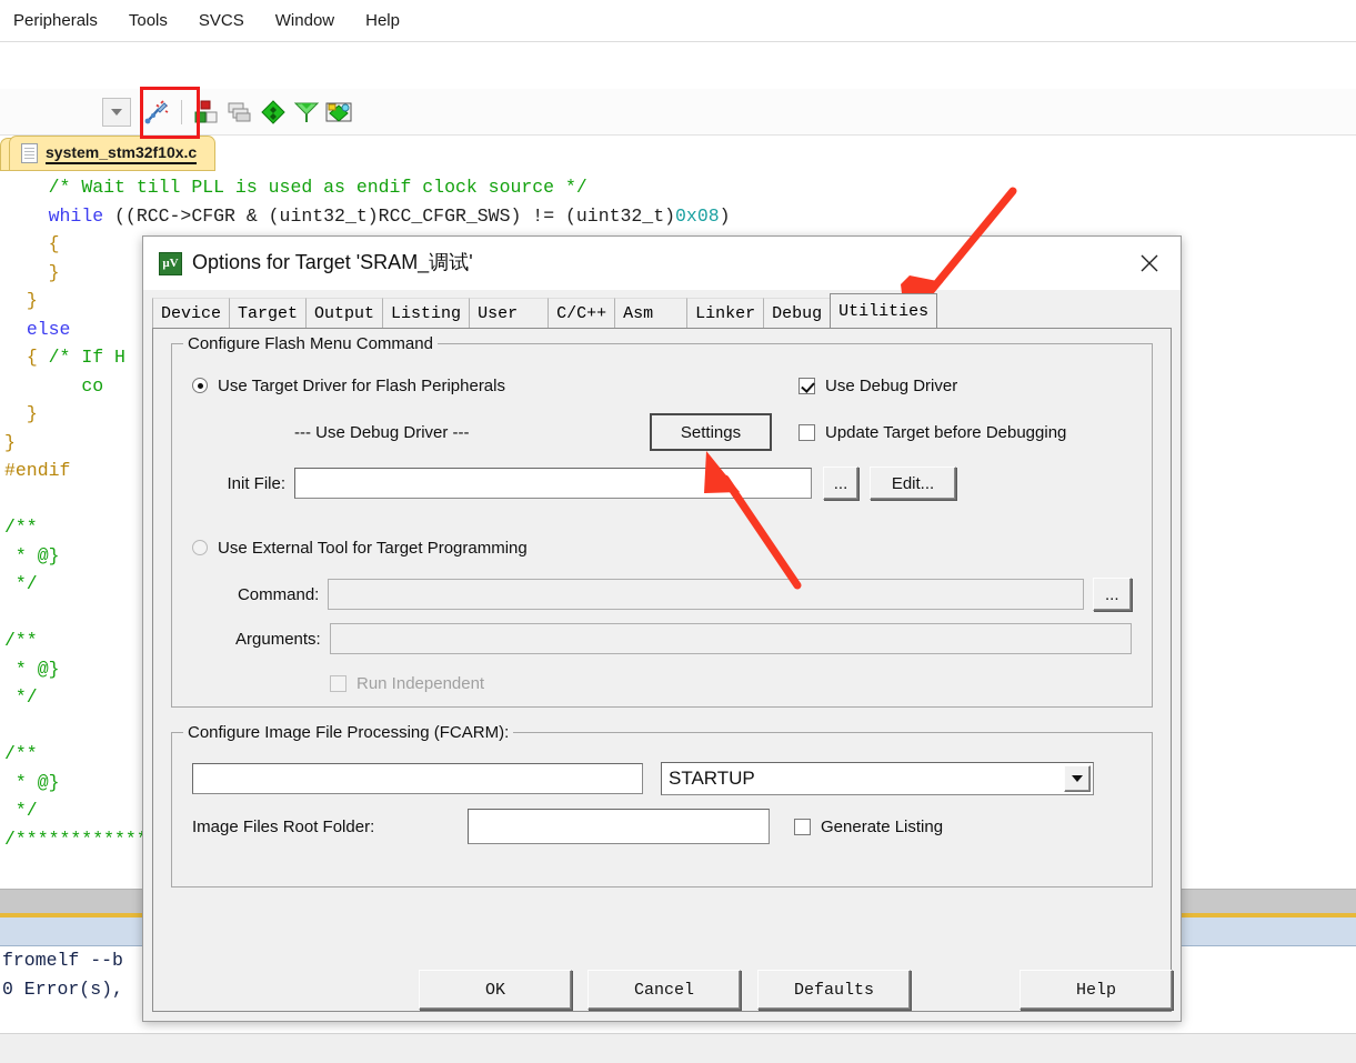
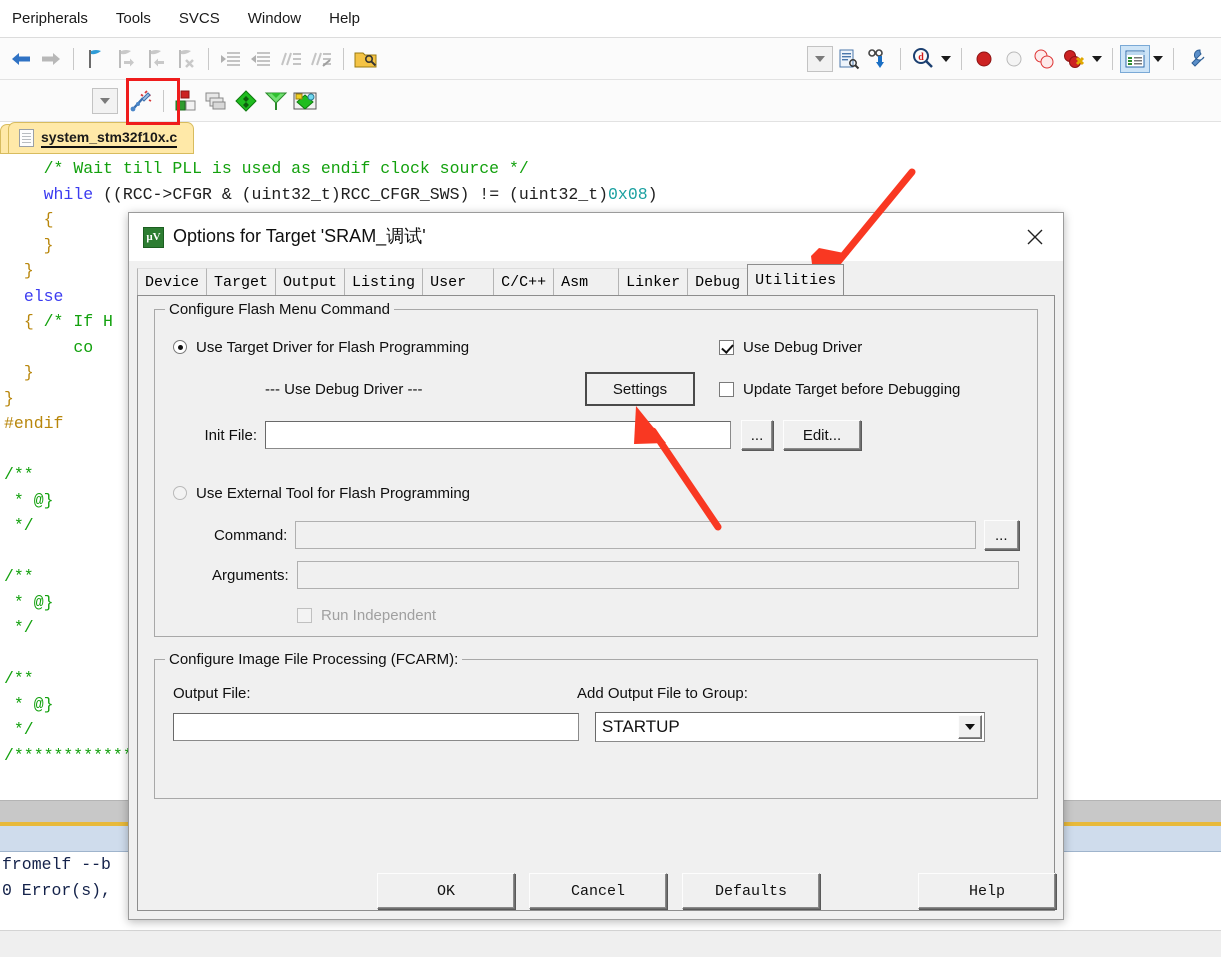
  Peripherals
  Tools
  SVCS
  Window
  Help
+ d
  system_stm32f10x.c
  /* Wait till PLL is used as endif clock source */
  while ((RCC->CFGR & (uint32_t)RCC_CFGR_SWS) != (uint32_t)0x08)
  {
  }
  }
  else
  { /* If H
  co
  }
  }
  #endif
  /**
  * @}
  */
  /**
  * @}
  */
  /**
  * @}
  */
  /***********
  fromelf --b 0 Error(s),
  µV
  Options for Target 'SRAM_调试'
  Device
  Target
  Output
  Listing
  User
  C/C++
  Asm
  Linker
  Debug
  Utilities
  Configure Flash Menu Command
- Use Target Driver for Flash Peripherals
+ Use Target Driver for Flash Programming
  Use Debug Driver
  --- Use Debug Driver ---
  Settings
  Update Target before Debugging
  Init File:
  ...
  Edit...
- Use External Tool for Target Programming
+ Use External Tool for Flash Programming
  Command:
  ...
  Arguments:
  Run Independent
  Configure Image File Processing (FCARM):
+ Output File:
+ Add Output File to Group:
  STARTUP
- Image Files Root Folder:
- Generate Listing
  OK
  Cancel
  Defaults
  Help
